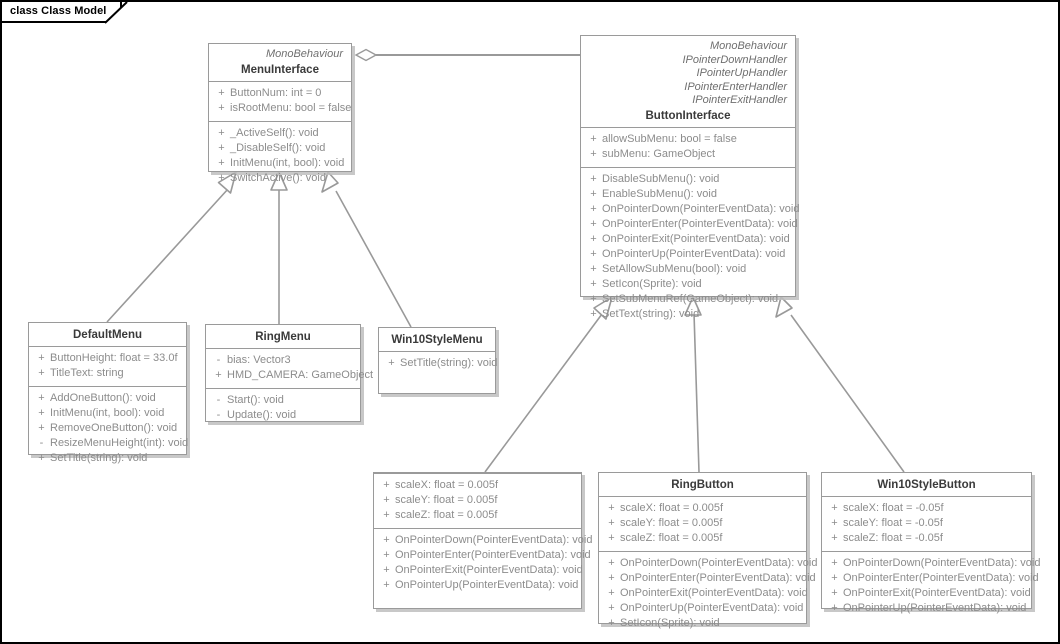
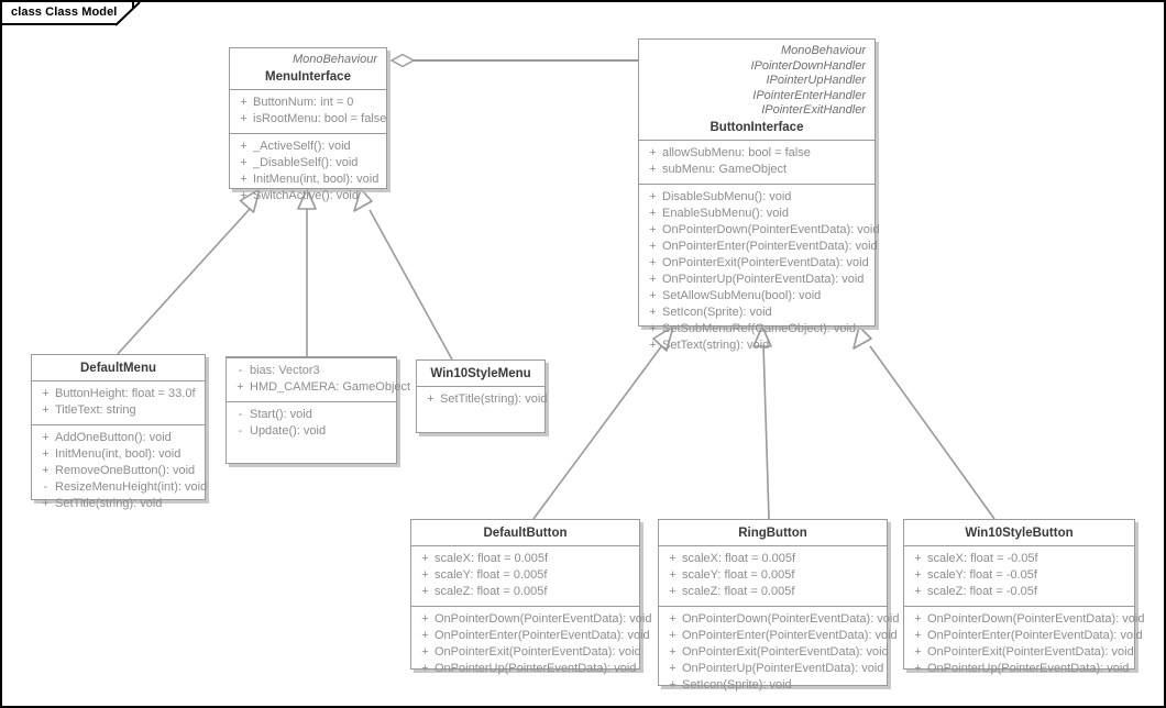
  class Class Model
  MonoBehaviour
  MenuInterface
  +
  ButtonNum: int = 0
  +
  isRootMenu: bool = false
  +
  _ActiveSelf(): void
  +
  _DisableSelf(): void
  +
  InitMenu(int, bool): void
  +
  SwitchActive(): void
  MonoBehaviour
  IPointerDownHandler
  IPointerUpHandler
  IPointerEnterHandler
  IPointerExitHandler
  ButtonInterface
  +
  allowSubMenu: bool = false
  +
  subMenu: GameObject
  +
  DisableSubMenu(): void
  +
  EnableSubMenu(): void
  +
  OnPointerDown(PointerEventData): void
  +
  OnPointerEnter(PointerEventData): void
  +
  OnPointerExit(PointerEventData): void
  +
  OnPointerUp(PointerEventData): void
  +
  SetAllowSubMenu(bool): void
  +
  SetIcon(Sprite): void
  +
  SetSubMenuRef(GameObject): void
  +
  SetText(string): void
  DefaultMenu
  +
  ButtonHeight: float = 33.0f
  +
  TitleText: string
  +
  AddOneButton(): void
  +
  InitMenu(int, bool): void
  +
  RemoveOneButton(): void
  -
  ResizeMenuHeight(int): void
  +
  SetTitle(string): void
- RingMenu
  -
  bias: Vector3
  +
  HMD_CAMERA: GameObject
  -
  Start(): void
  -
  Update(): void
  Win10StyleMenu
  +
  SetTitle(string): void
+ DefaultButton
  +
  scaleX: float = 0.005f
  +
  scaleY: float = 0.005f
  +
  scaleZ: float = 0.005f
  +
  OnPointerDown(PointerEventData): void
  +
  OnPointerEnter(PointerEventData): void
  +
  OnPointerExit(PointerEventData): void
  +
  OnPointerUp(PointerEventData): void
  RingButton
  +
  scaleX: float = 0.005f
  +
  scaleY: float = 0.005f
  +
  scaleZ: float = 0.005f
  +
  OnPointerDown(PointerEventData): void
  +
  OnPointerEnter(PointerEventData): void
  +
  OnPointerExit(PointerEventData): void
  +
  OnPointerUp(PointerEventData): void
  +
  SetIcon(Sprite): void
  Win10StyleButton
  +
  scaleX: float = -0.05f
  +
  scaleY: float = -0.05f
  +
  scaleZ: float = -0.05f
  +
  OnPointerDown(PointerEventData): void
  +
  OnPointerEnter(PointerEventData): void
  +
  OnPointerExit(PointerEventData): void
  +
  OnPointerUp(PointerEventData): void
